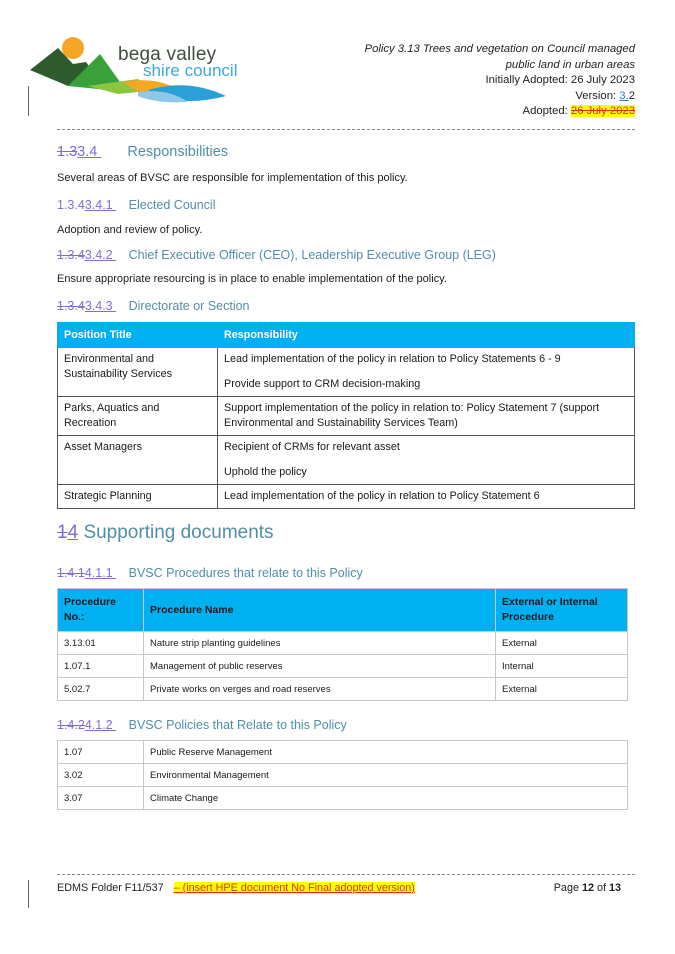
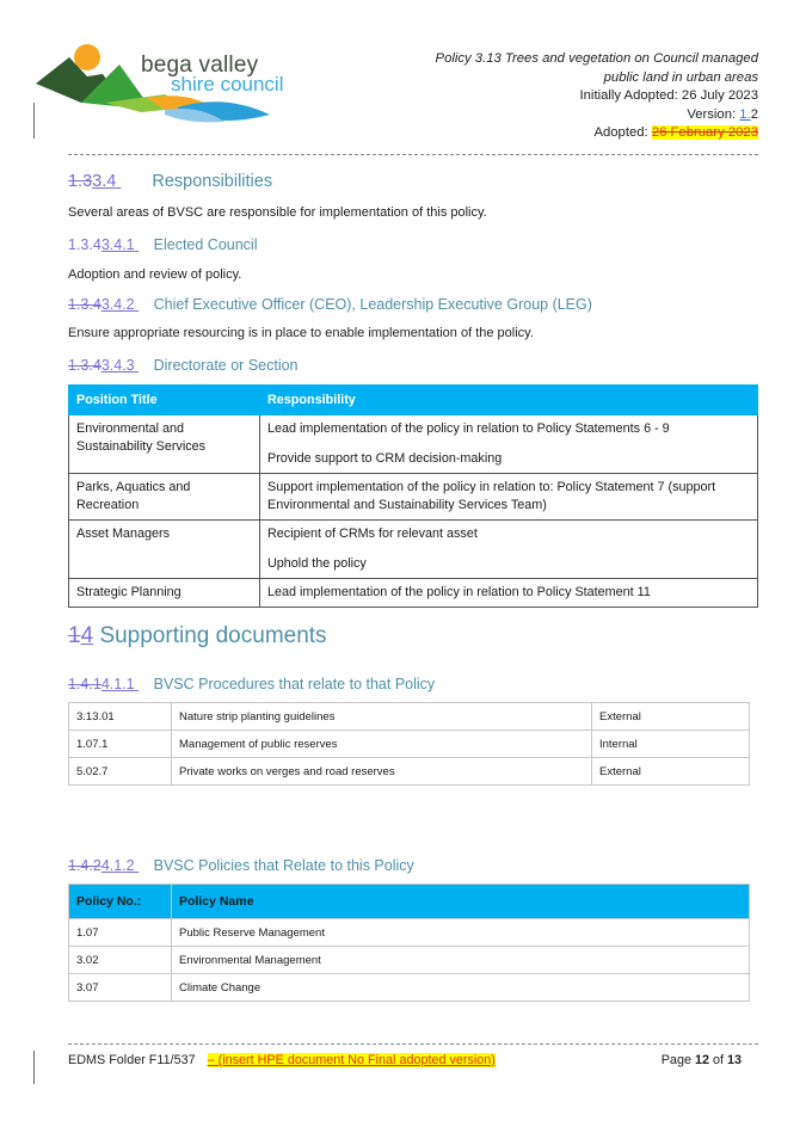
  bega valley
  shire council
  Policy 3.13 Trees and vegetation on Council managed
  public land in urban areas
  Initially Adopted: 26 July 2023
- Version: 3.2
+ Version: 1.2
- Adopted: 26 July 2023
+ Adopted: 26 February 2023
  1.33.4 Responsibilities
  Several areas of BVSC are responsible for implementation of this policy.
  1.3.43.4.1 Elected Council
  Adoption and review of policy.
  1.3.43.4.2 Chief Executive Officer (CEO), Leadership Executive Group (LEG)
  Ensure appropriate resourcing is in place to enable implementation of the policy.
  1.3.43.4.3 Directorate or Section
  Position Title	Responsibility
  Environmental and Sustainability Services	Lead implementation of the policy in relation to Policy Statements 6 - 9Provide support to CRM decision-making
  Parks, Aquatics and Recreation	Support implementation of the policy in relation to: Policy Statement 7 (support Environmental and Sustainability Services Team)
  Asset Managers	Recipient of CRMs for relevant assetUphold the policy
- Strategic Planning	Lead implementation of the policy in relation to Policy Statement 6
+ Strategic Planning	Lead implementation of the policy in relation to Policy Statement 11
  14 Supporting documents
- 1.4.14.1.1 BVSC Procedures that relate to this Policy
+ 1.4.14.1.1 BVSC Procedures that relate to that Policy
- Procedure No.:	Procedure Name	External or Internal Procedure
  3.13.01	Nature strip planting guidelines	External
  1.07.1	Management of public reserves	Internal
  5.02.7	Private works on verges and road reserves	External
  1.4.24.1.2 BVSC Policies that Relate to this Policy
+ Policy No.:	Policy Name
  1.07	Public Reserve Management
  3.02	Environmental Management
  3.07	Climate Change
  EDMS Folder F11/537 – (insert HPE document No Final adopted version)
  Page 12 of 13
